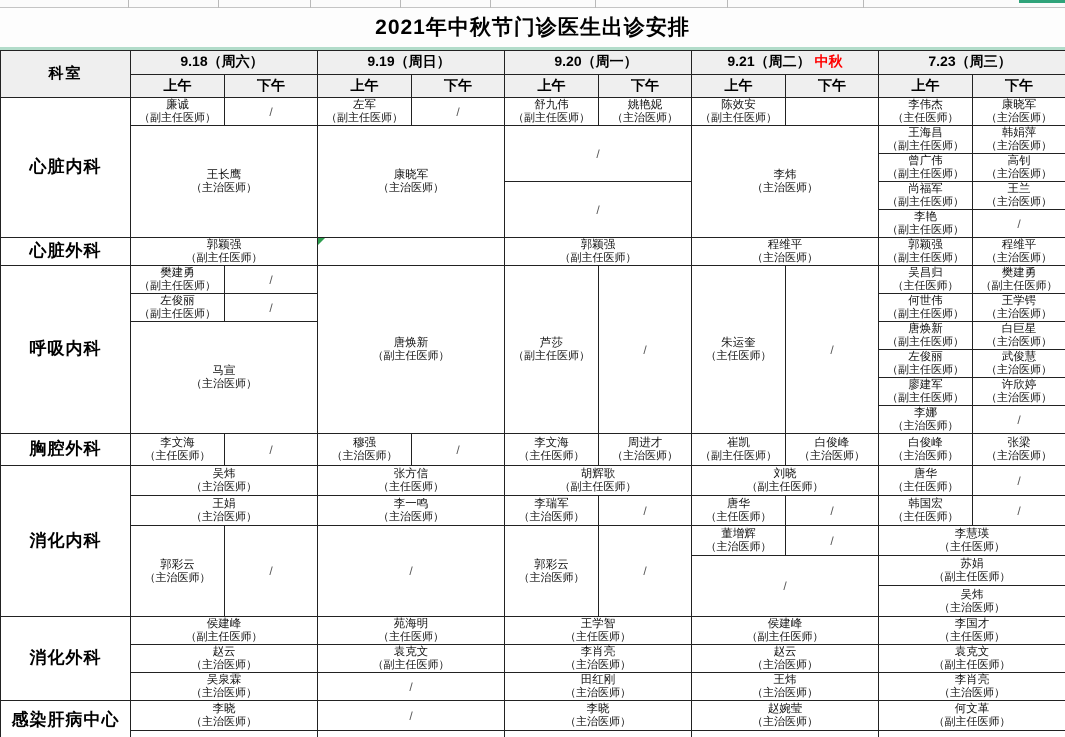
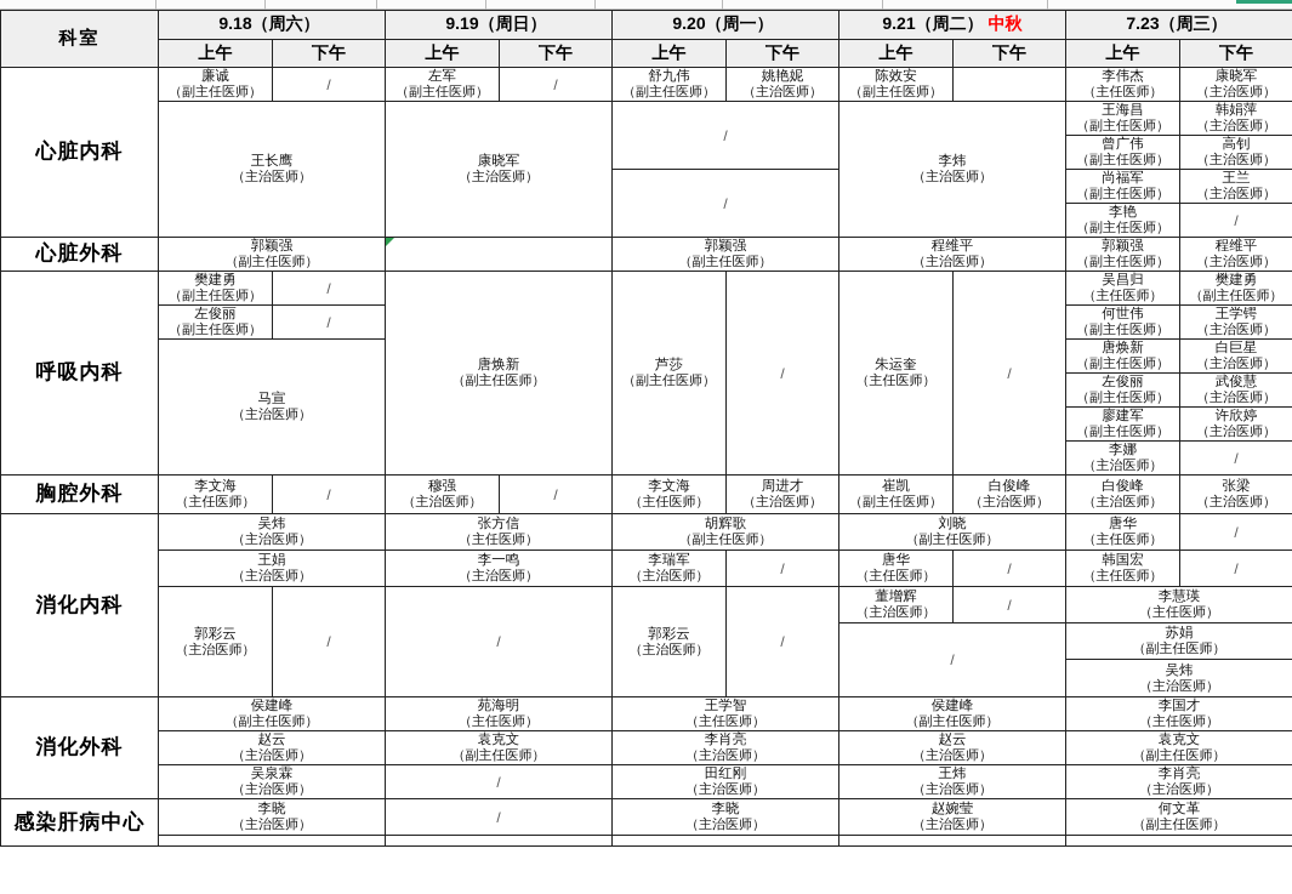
- 2021年中秋节门诊医生出诊安排
  科室	9.18（周六）	9.19（周日）	9.20（周一）	9.21（周二） 中秋	7.23（周三）
  上午	下午	上午	下午	上午	下午	上午	下午	上午	下午
  心脏内科	廉诚（副主任医师）	/	左军（副主任医师）	/	舒九伟（副主任医师）	姚艳妮（主治医师）	陈效安（副主任医师）		李伟杰（主任医师）	康晓军（主治医师）
  王长鹰（主治医师）	康晓军（主治医师）	/	李炜（主治医师）	王海昌（副主任医师）	韩娟萍（主治医师）
  曾广伟（副主任医师）	高钊（主治医师）
  /	尚福军（副主任医师）	王兰（主治医师）
  李艳（副主任医师）	/
  心脏外科	郭颖强（副主任医师）		郭颖强（副主任医师）	程维平（主治医师）	郭颖强（副主任医师）	程维平（主治医师）
  呼吸内科	樊建勇（副主任医师）	/	唐焕新（副主任医师）	芦莎（副主任医师）	/	朱运奎（主任医师）	/	吴昌归（主任医师）	樊建勇（副主任医师）
  左俊丽（副主任医师）	/	何世伟（副主任医师）	王学锷（主治医师）
  马宣（主治医师）	唐焕新（副主任医师）	白巨星（主治医师）
  左俊丽（副主任医师）	武俊慧（主治医师）
  廖建军（副主任医师）	许欣婷（主治医师）
  李娜（主治医师）	/
  胸腔外科	李文海（主任医师）	/	穆强（主治医师）	/	李文海（主任医师）	周进才（主治医师）	崔凯（副主任医师）	白俊峰（主治医师）	白俊峰（主治医师）	张梁（主治医师）
  消化内科	吴炜（主治医师）	张方信（主任医师）	胡辉歌（副主任医师）	刘晓（副主任医师）	唐华（主任医师）	/
  王娟（主治医师）	李一鸣（主治医师）	李瑞军（主治医师）	/	唐华（主任医师）	/	韩国宏（主任医师）	/
  郭彩云（主治医师）	/	/	郭彩云（主治医师）	/	董增辉（主治医师）	/	李慧瑛（主任医师）
  /	苏娟（副主任医师）
  吴炜（主治医师）
  消化外科	侯建峰（副主任医师）	苑海明（主任医师）	王学智（主任医师）	侯建峰（副主任医师）	李国才（主任医师）
  赵云（主治医师）	袁克文（副主任医师）	李肖亮（主治医师）	赵云（主治医师）	袁克文（副主任医师）
  吴泉霖（主治医师）	/	田红刚（主治医师）	王炜（主治医师）	李肖亮（主治医师）
  感染肝病中心	李晓（主治医师）	/	李晓（主治医师）	赵婉莹（主治医师）	何文革（副主任医师）
